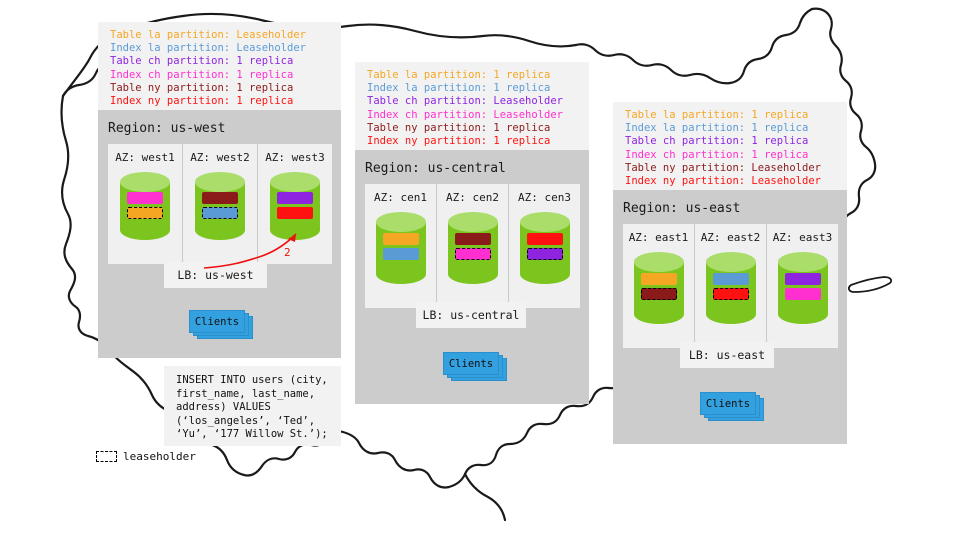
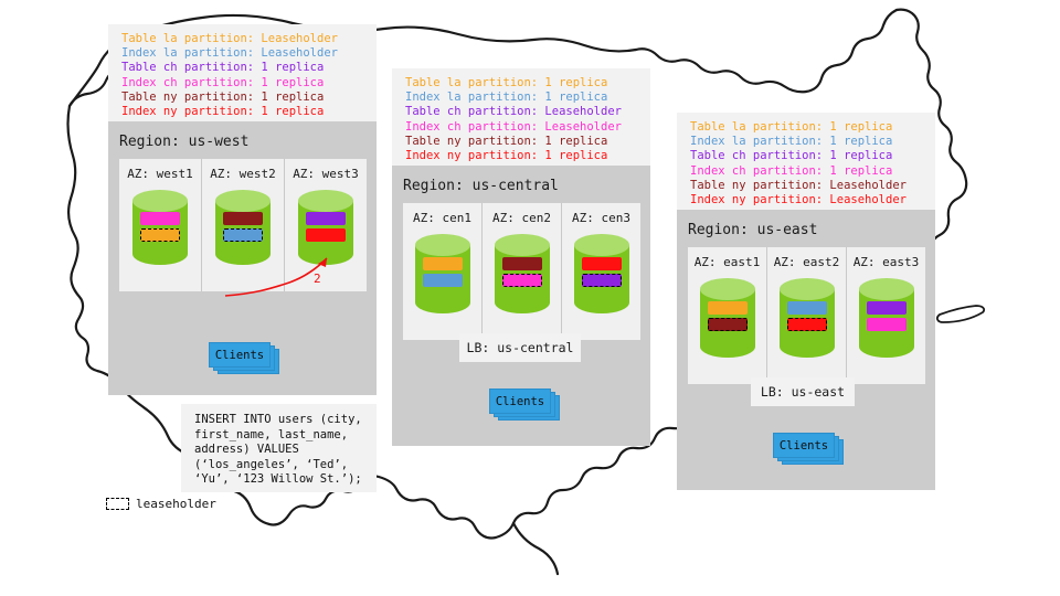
  Table la partition: Leaseholder
  Index la partition: Leaseholder
  Table ch partition: 1 replica
  Index ch partition: 1 replica
  Table ny partition: 1 replica
  Index ny partition: 1 replica
  Region: us-west
  AZ: west1
  AZ: west2
  AZ: west3
  2
- LB: us-west
  Clients
  Table la partition: 1 replica
  Index la partition: 1 replica
  Table ch partition: Leaseholder
  Index ch partition: Leaseholder
  Table ny partition: 1 replica
  Index ny partition: 1 replica
  Region: us-central
  AZ: cen1
  AZ: cen2
  AZ: cen3
  LB: us-central
  Clients
  Table la partition: 1 replica
  Index la partition: 1 replica
  Table ch partition: 1 replica
  Index ch partition: 1 replica
  Table ny partition: Leaseholder
  Index ny partition: Leaseholder
  Region: us-east
  AZ: east1
  AZ: east2
  AZ: east3
  LB: us-east
  Clients
  INSERT INTO users (city,
  first_name, last_name,
  address) VALUES
  (‘los_angeles’, ‘Ted’,
- ‘Yu’, ‘177 Willow St.’);
+ ‘Yu’, ‘123 Willow St.’);
  leaseholder
